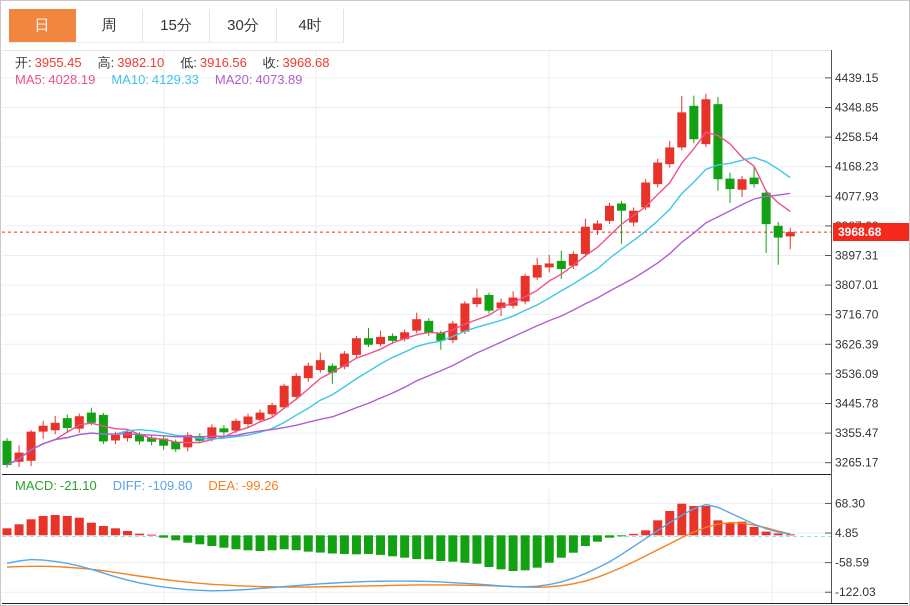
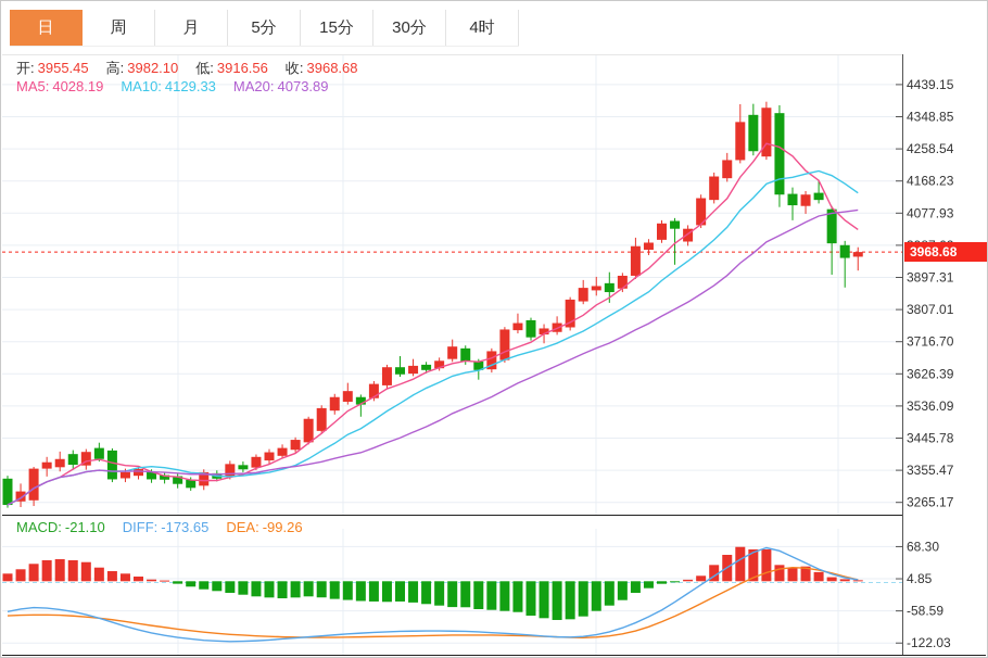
  4439.15
  4348.85
  4258.54
  4168.23
  4077.93
  3897.31
  3807.01
  3716.70
  3626.39
  3536.09
  3445.78
  3355.47
  3265.17
  68.30
  4.85
  -58.59
  -122.03
  日
  周
+ 月
+ 5分
  15分
  30分
  4时
  开: 3955.45
  高: 3982.10
  低: 3916.56
  收: 3968.68
  MA5: 4028.19
  MA10: 4129.33
  MA20: 4073.89
  MACD: -21.10
- DIFF: -109.80
+ DIFF: -173.65
  DEA: -99.26
  3968.68
